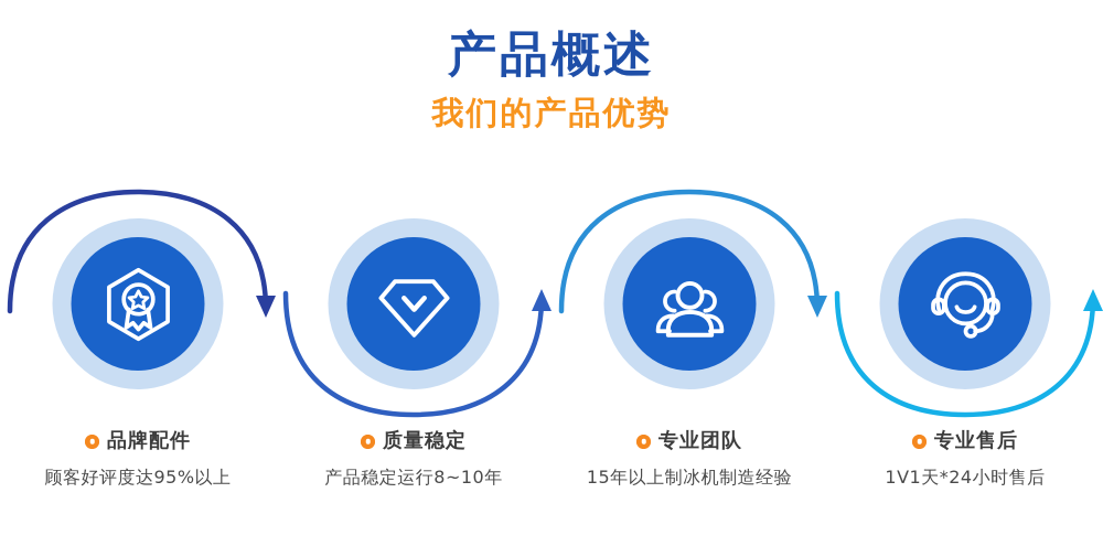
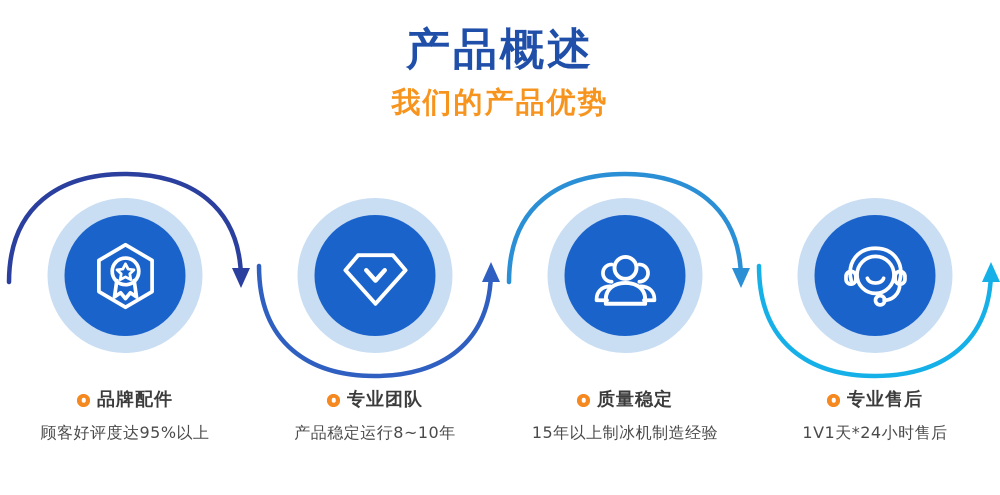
  产品概述
  我们的产品优势
  品牌配件
  顾客好评度达95%以上
- 质量稳定
+ 专业团队
  产品稳定运行8~10年
- 专业团队
+ 质量稳定
  15年以上制冰机制造经验
  专业售后
  1V1天*24小时售后
